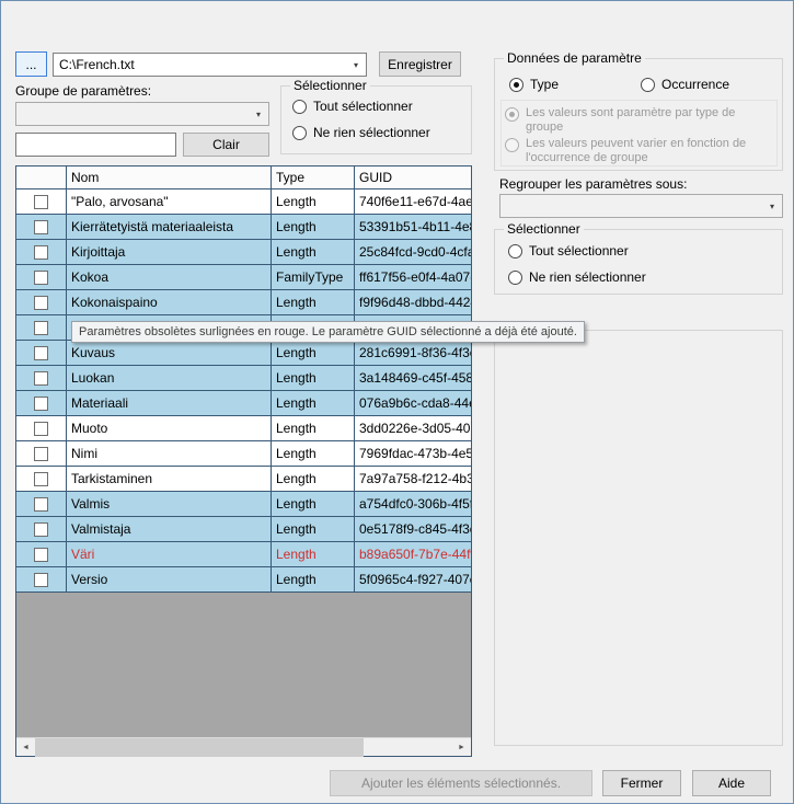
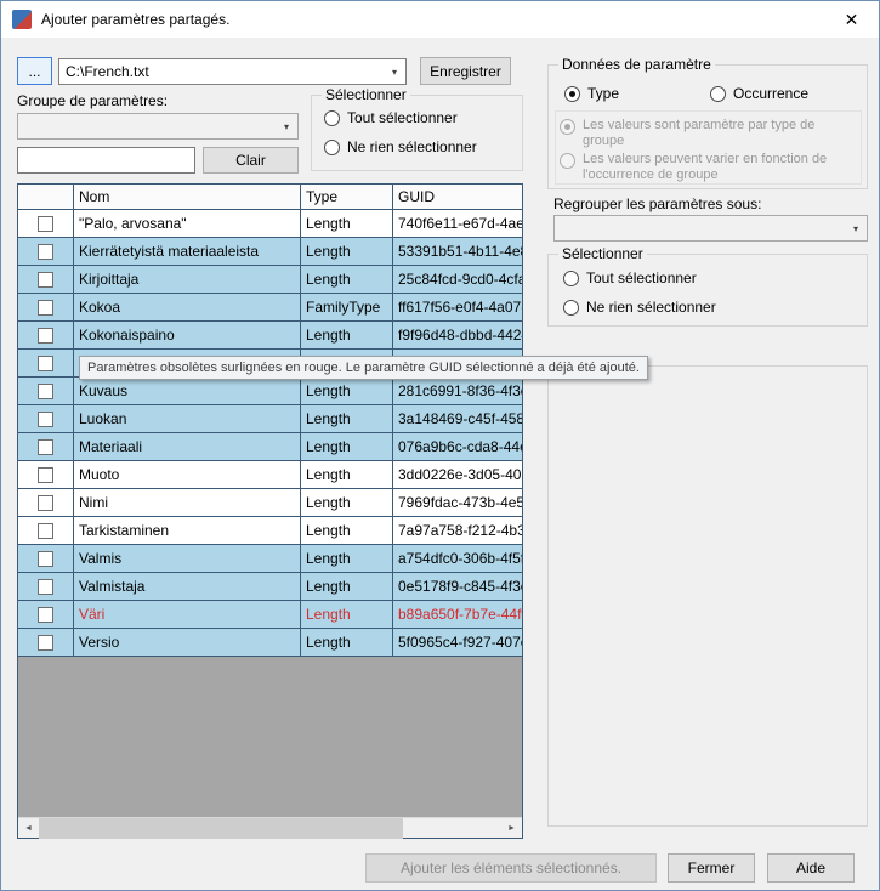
+ Ajouter paramètres partagés.
+ ✕
  ...
  C:\French.txt
  ▾
  Enregistrer
  Groupe de paramètres:
  ▾
  Clair
  Sélectionner
  Tout sélectionner
  Ne rien sélectionner
  Nom
  Type
  GUID
  "Palo, arvosana"
  Length
  740f6e11-e67d-4ae
  Kierrätetyistä materiaaleista
  Length
  53391b51-4b11-4e
  Kirjoittaja
  Length
  25c84fcd-9cd0-4cf
  Kokoa
  FamilyType
  ff617f56-e0f4-4a07
  Kokonaispaino
  Length
  f9f96d48-dbbd-442
  Kuvaus
  Length
  281c6991-8f36-4f3
  Luokan
  Length
  3a148469-c45f-458
  Materiaali
  Length
  076a9b6c-cda8-44
  Muoto
  Length
  3dd0226e-3d05-40
  Nimi
  Length
  7969fdac-473b-4e5
  Tarkistaminen
  Length
  7a97a758-f212-4b3
  Valmis
  Length
  a754dfc0-306b-4f5
  Valmistaja
  Length
  0e5178f9-c845-4f3
  Väri
  Length
  b89a650f-7b7e-44f
  Versio
  Length
  5f0965c4-f927-407
  Paramètres obsolètes surlignées en rouge. Le paramètre GUID sélectionné a déjà été ajouté.
  Données de paramètre
  Type
  Occurrence
  Les valeurs sont paramètre par type de groupe
  Les valeurs peuvent varier en fonction de l'occurrence de groupe
  Regrouper les paramètres sous:
  ▾
  Sélectionner
  Tout sélectionner
  Ne rien sélectionner
  Ajouter les éléments sélectionnés.
  Fermer
  Aide
